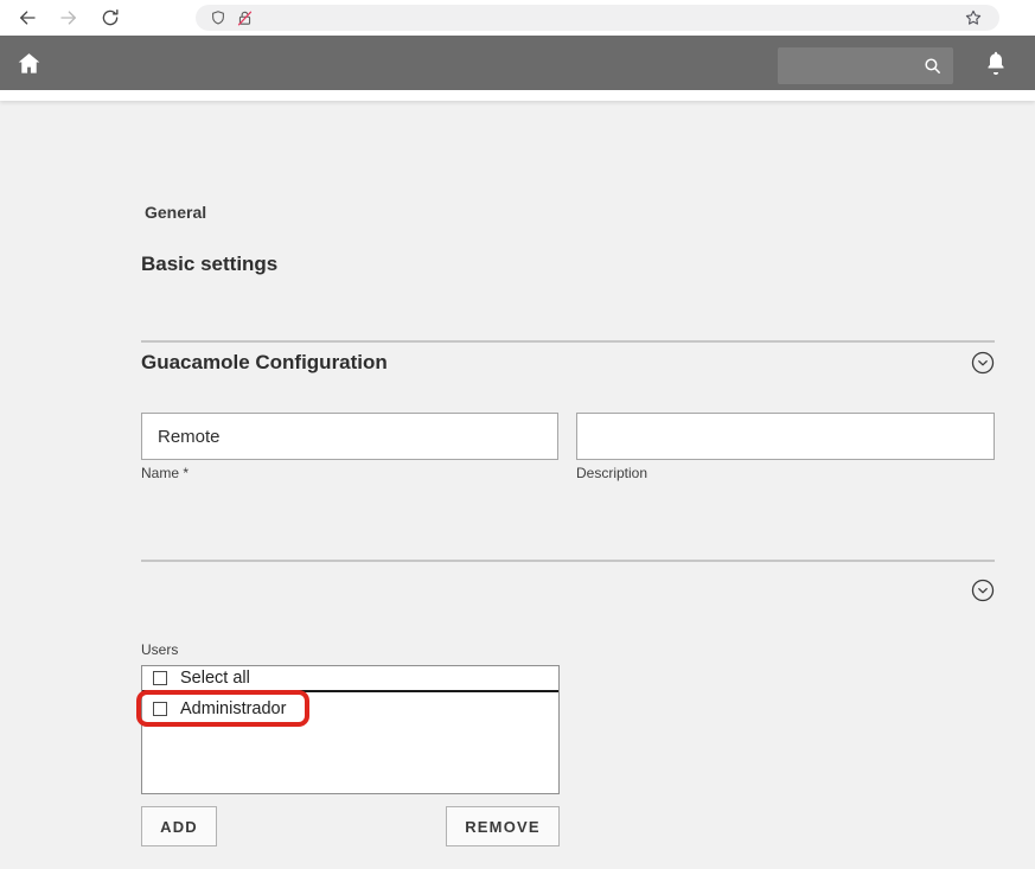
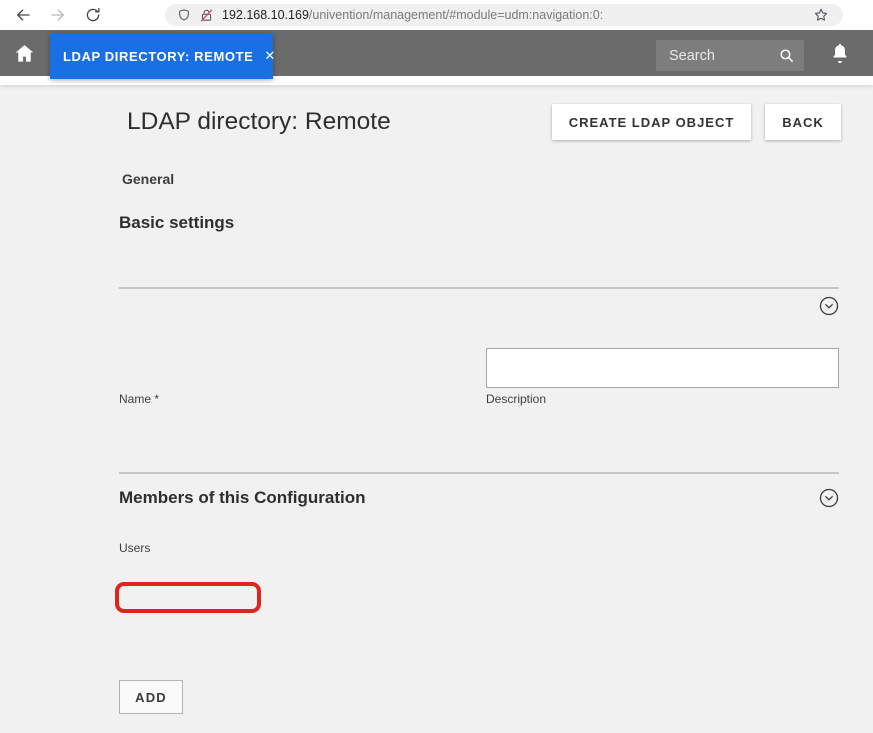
+ 192.168.10.169/univention/management/#module=udm:navigation:0:
+ LDAP DIRECTORY: REMOTE
+ ✕
+ Search
+ LDAP directory: Remote
+ CREATE LDAP OBJECT
+ BACK
  General
  Basic settings
- Guacamole Configuration
- Remote
  Name *
  Description
+ Members of this Configuration
  Users
- Select all
- Administrador
  ADD
- REMOVE
